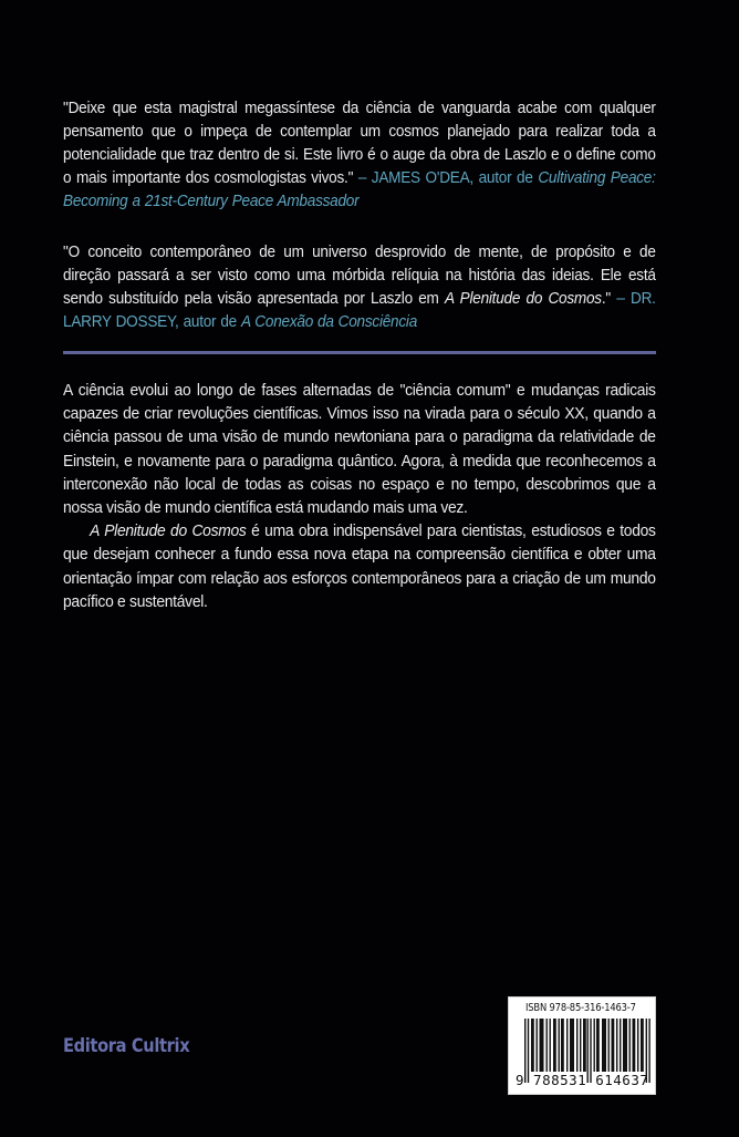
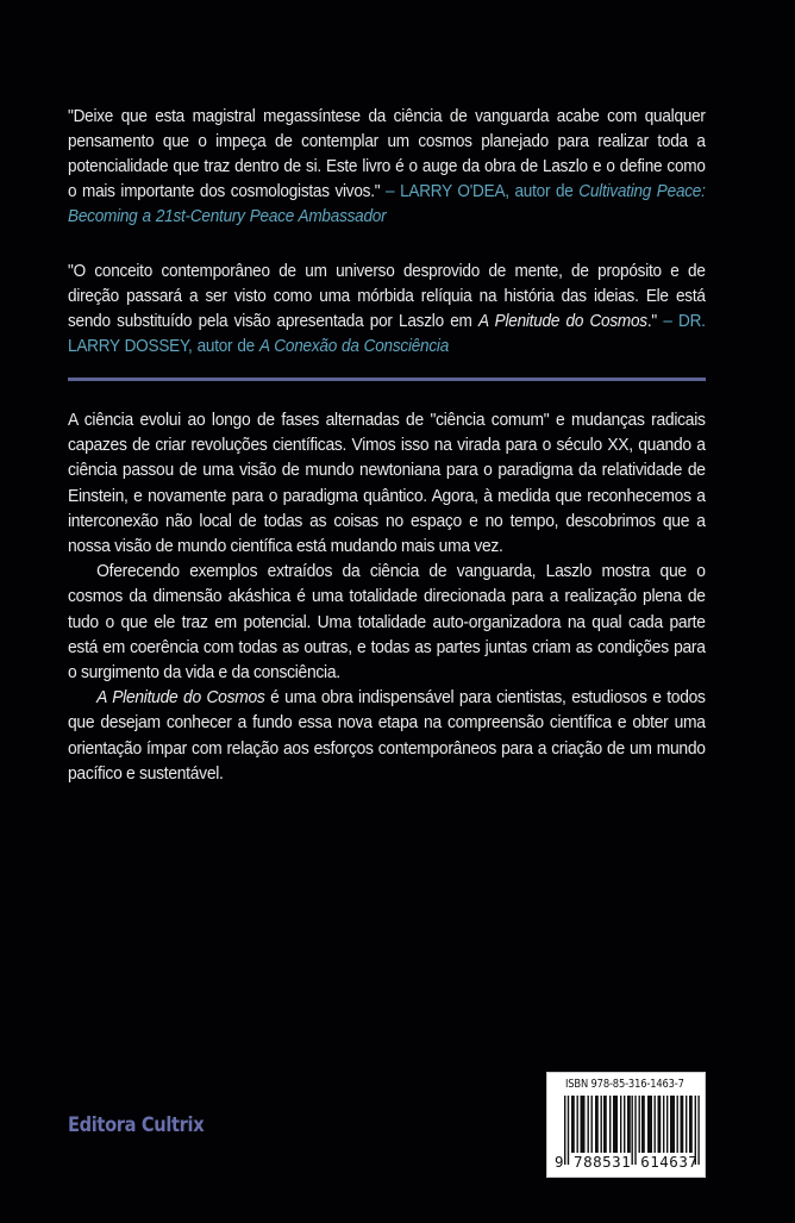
- "Deixe que esta magistral megassíntese da ciência de vanguarda acabe com qualquer pensamento que o impeça de contemplar um cosmos planejado para realizar toda a potencialidade que traz dentro de si. Este livro é o auge da obra de Laszlo e o define como o mais importante dos cosmologistas vivos." – JAMES O'DEA, autor de Cultivating Peace: Becoming a 21st-Century Peace Ambassador
+ "Deixe que esta magistral megassíntese da ciência de vanguarda acabe com qualquer pensamento que o impeça de contemplar um cosmos planejado para realizar toda a potencialidade que traz dentro de si. Este livro é o auge da obra de Laszlo e o define como o mais importante dos cosmologistas vivos." – LARRY O'DEA, autor de Cultivating Peace: Becoming a 21st-Century Peace Ambassador
  "O conceito contemporâneo de um universo desprovido de mente, de propósito e de direção passará a ser visto como uma mórbida relíquia na história das ideias. Ele está sendo substituído pela visão apresentada por Laszlo em A Plenitude do Cosmos." – DR. LARRY DOSSEY, autor de A Conexão da Consciência
  A ciência evolui ao longo de fases alternadas de "ciência comum" e mudanças radicais capazes de criar revoluções científicas. Vimos isso na virada para o século XX, quando a ciência passou de uma visão de mundo newtoniana para o paradigma da relatividade de Einstein, e novamente para o paradigma quântico. Agora, à medida que reconhecemos a interconexão não local de todas as coisas no espaço e no tempo, descobrimos que a nossa visão de mundo científica está mudando mais uma vez.
+ Oferecendo exemplos extraídos da ciência de vanguarda, Laszlo mostra que o cosmos da dimensão akáshica é uma totalidade direcionada para a realização plena de tudo o que ele traz em potencial. Uma totalidade auto-organizadora na qual cada parte está em coerência com todas as outras, e todas as partes juntas criam as condições para o surgimento da vida e da consciência.
  A Plenitude do Cosmos é uma obra indispensável para cientistas, estudiosos e todos que desejam conhecer a fundo essa nova etapa na compreensão científica e obter uma orientação ímpar com relação aos esforços contemporâneos para a criação de um mundo pacífico e sustentável.
  Editora Cultrix
  ISBN 978-85-316-1463-7
  9 788531 614637
